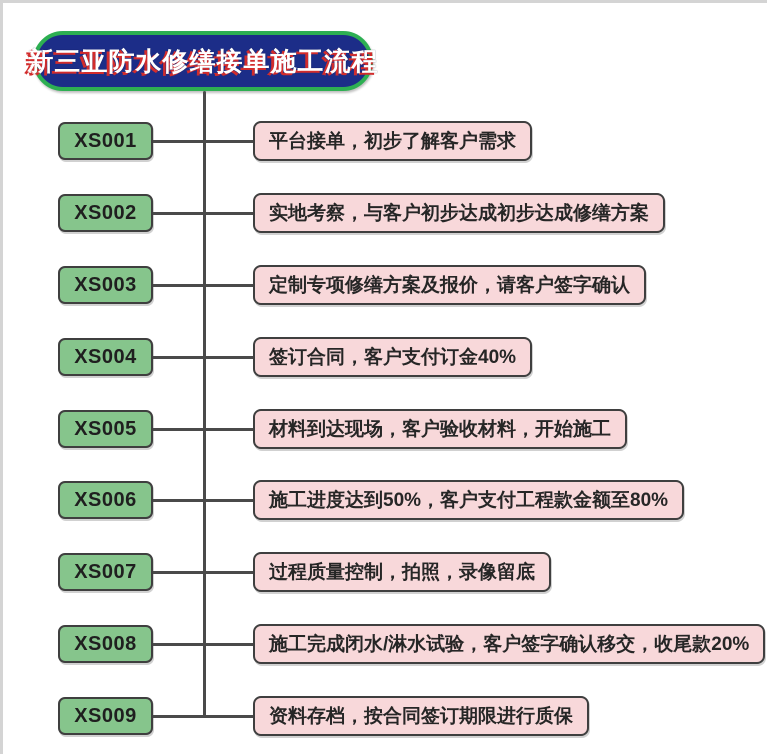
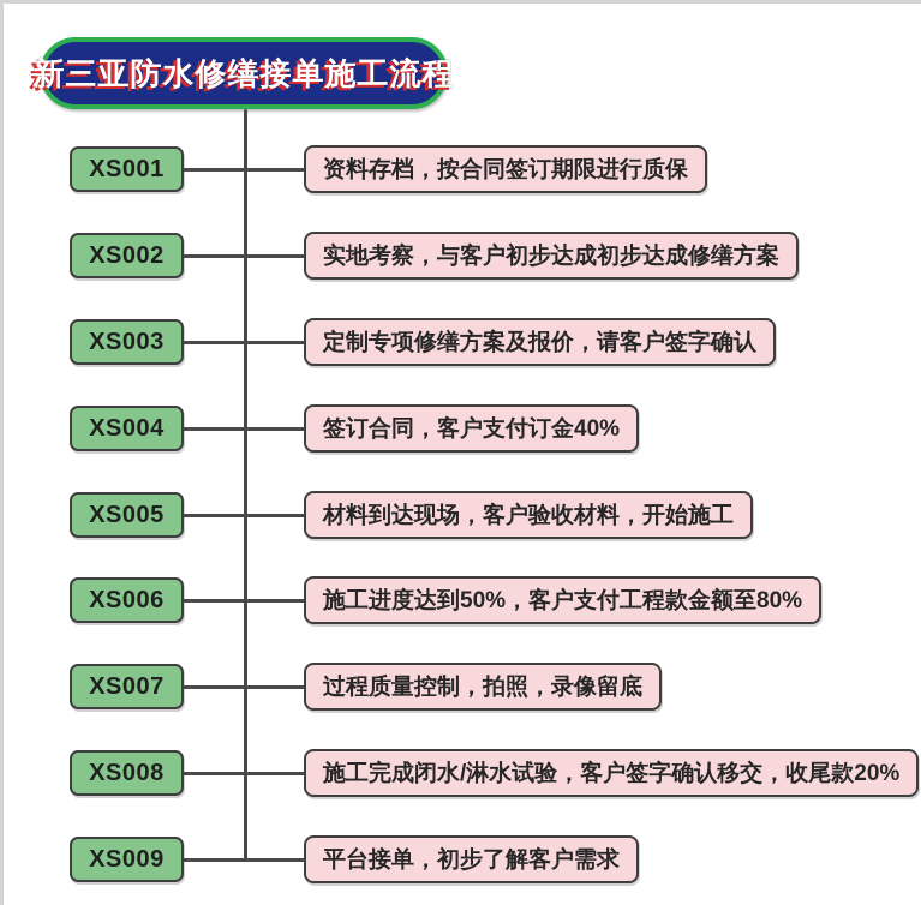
  新三亚防水修缮接单施工流程
  XS001
- 平台接单，初步了解客户需求
+ 资料存档，按合同签订期限进行质保
  XS002
  实地考察，与客户初步达成初步达成修缮方案
  XS003
  定制专项修缮方案及报价，请客户签字确认
  XS004
  签订合同，客户支付订金40%
  XS005
  材料到达现场，客户验收材料，开始施工
  XS006
  施工进度达到50%，客户支付工程款金额至80%
  XS007
  过程质量控制，拍照，录像留底
  XS008
  施工完成闭水/淋水试验，客户签字确认移交，收尾款20%
  XS009
- 资料存档，按合同签订期限进行质保
+ 平台接单，初步了解客户需求
